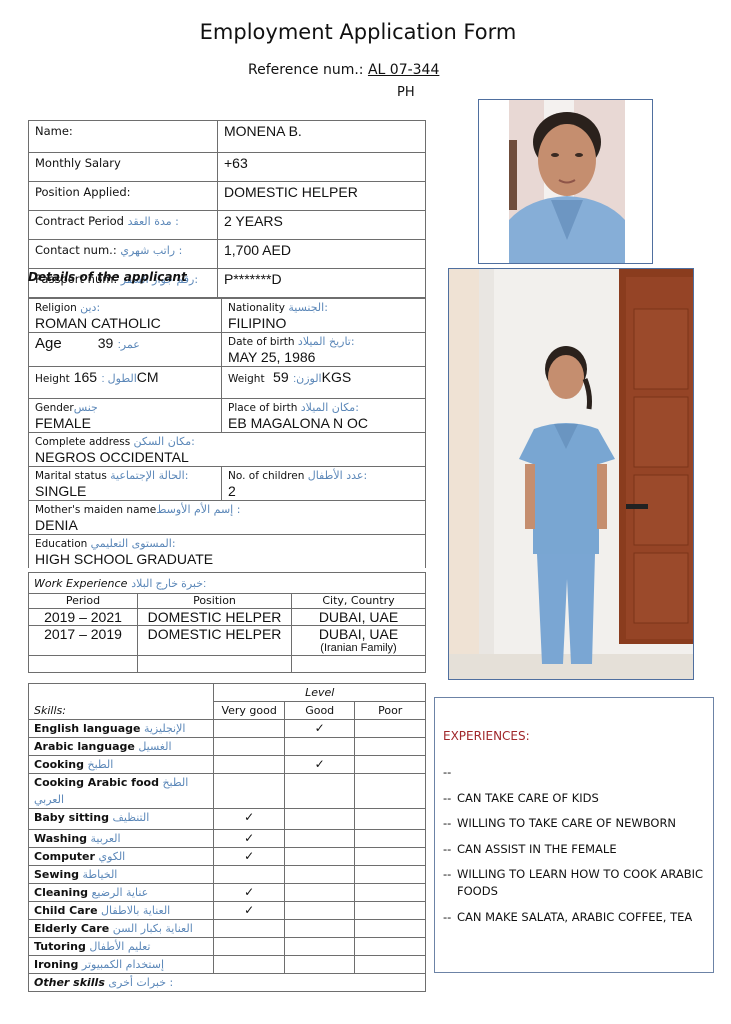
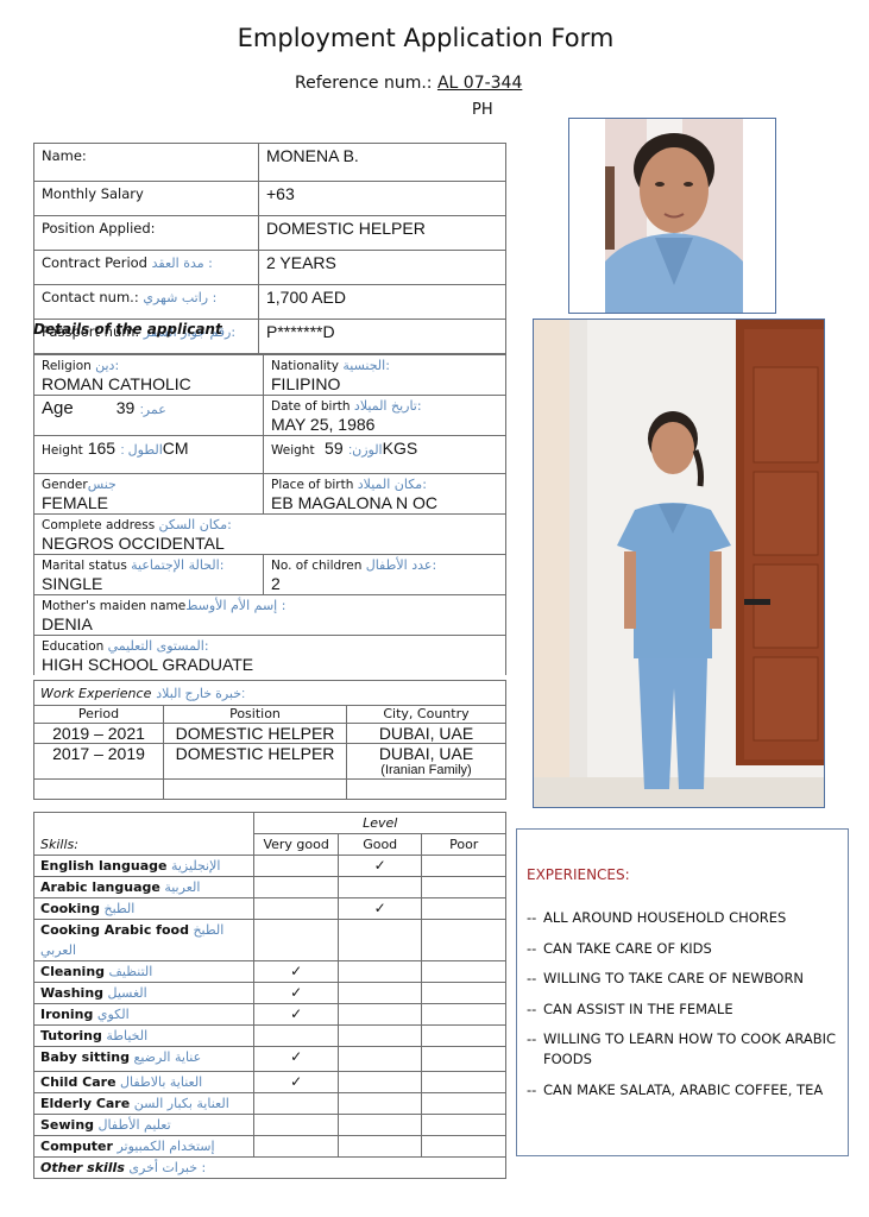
  Employment Application Form
  Reference num.: AL 07-344
  PH
  Name:	MONENA B.
  Monthly Salary	+63
  Position Applied:	DOMESTIC HELPER
  Contract Period مدة العقد :	2 YEARS
  Contact num.: راتب شهري :	1,700 AED
  Passport num. رقم جواز السفر:	P*******D
  Details of the applicant
  Religion دين: ROMAN CATHOLIC	Nationality الجنسية: FILIPINO
  Age عمر: 39	Date of birth تاريخ الميلاد: MAY 25, 1986
  Height الطول : 165CM	Weight الوزن: 59KGS
  Gender جنس FEMALE	Place of birth مكان الميلاد: EB MAGALONA N OC
  Complete address مكان السكن: NEGROS OCCIDENTAL
  Marital status الحالة الإجتماعية: SINGLE	No. of children عدد الأطفال: 2
  Mother's maiden name إسم الأم الأوسط : DENIA
  Education المستوى التعليمي: HIGH SCHOOL GRADUATE
  Work Experience خبرة خارج البلاد:
  Period	Position	City, Country
  2019 – 2021	DOMESTIC HELPER	DUBAI, UAE
  2017 – 2019	DOMESTIC HELPER	DUBAI, UAE(Iranian Family)
  Skills:	Level
  Very good	Good	Poor
  English language الإنجليزية		✓
- Arabic language الغسيل
+ Arabic language العربية
  Cooking الطبخ		✓
  Cooking Arabic food الطبخ العربي
- Baby sitting التنظيف	✓
+ Cleaning التنظيف	✓
- Washing العربية	✓
+ Washing الغسيل	✓
- Computer الكوي	✓
+ Ironing الكوي	✓
- Sewing الخياطة
+ Tutoring الخياطة
- Cleaning عناية الرضيع	✓
+ Baby sitting عناية الرضيع	✓
  Child Care العناية بالاطفال	✓
  Elderly Care العناية بكبار السن
- Tutoring تعليم الأطفال
+ Sewing تعليم الأطفال
- Ironing إستخدام الكمبيوتر
+ Computer إستخدام الكمبيوتر
  Other skills خبرات أخرى :
  EXPERIENCES:
  --
+ ALL AROUND HOUSEHOLD CHORES
  --
  CAN TAKE CARE OF KIDS
  --
  WILLING TO TAKE CARE OF NEWBORN
  --
  CAN ASSIST IN THE FEMALE
  --
  WILLING TO LEARN HOW TO COOK ARABIC FOODS
  --
  CAN MAKE SALATA, ARABIC COFFEE, TEA
